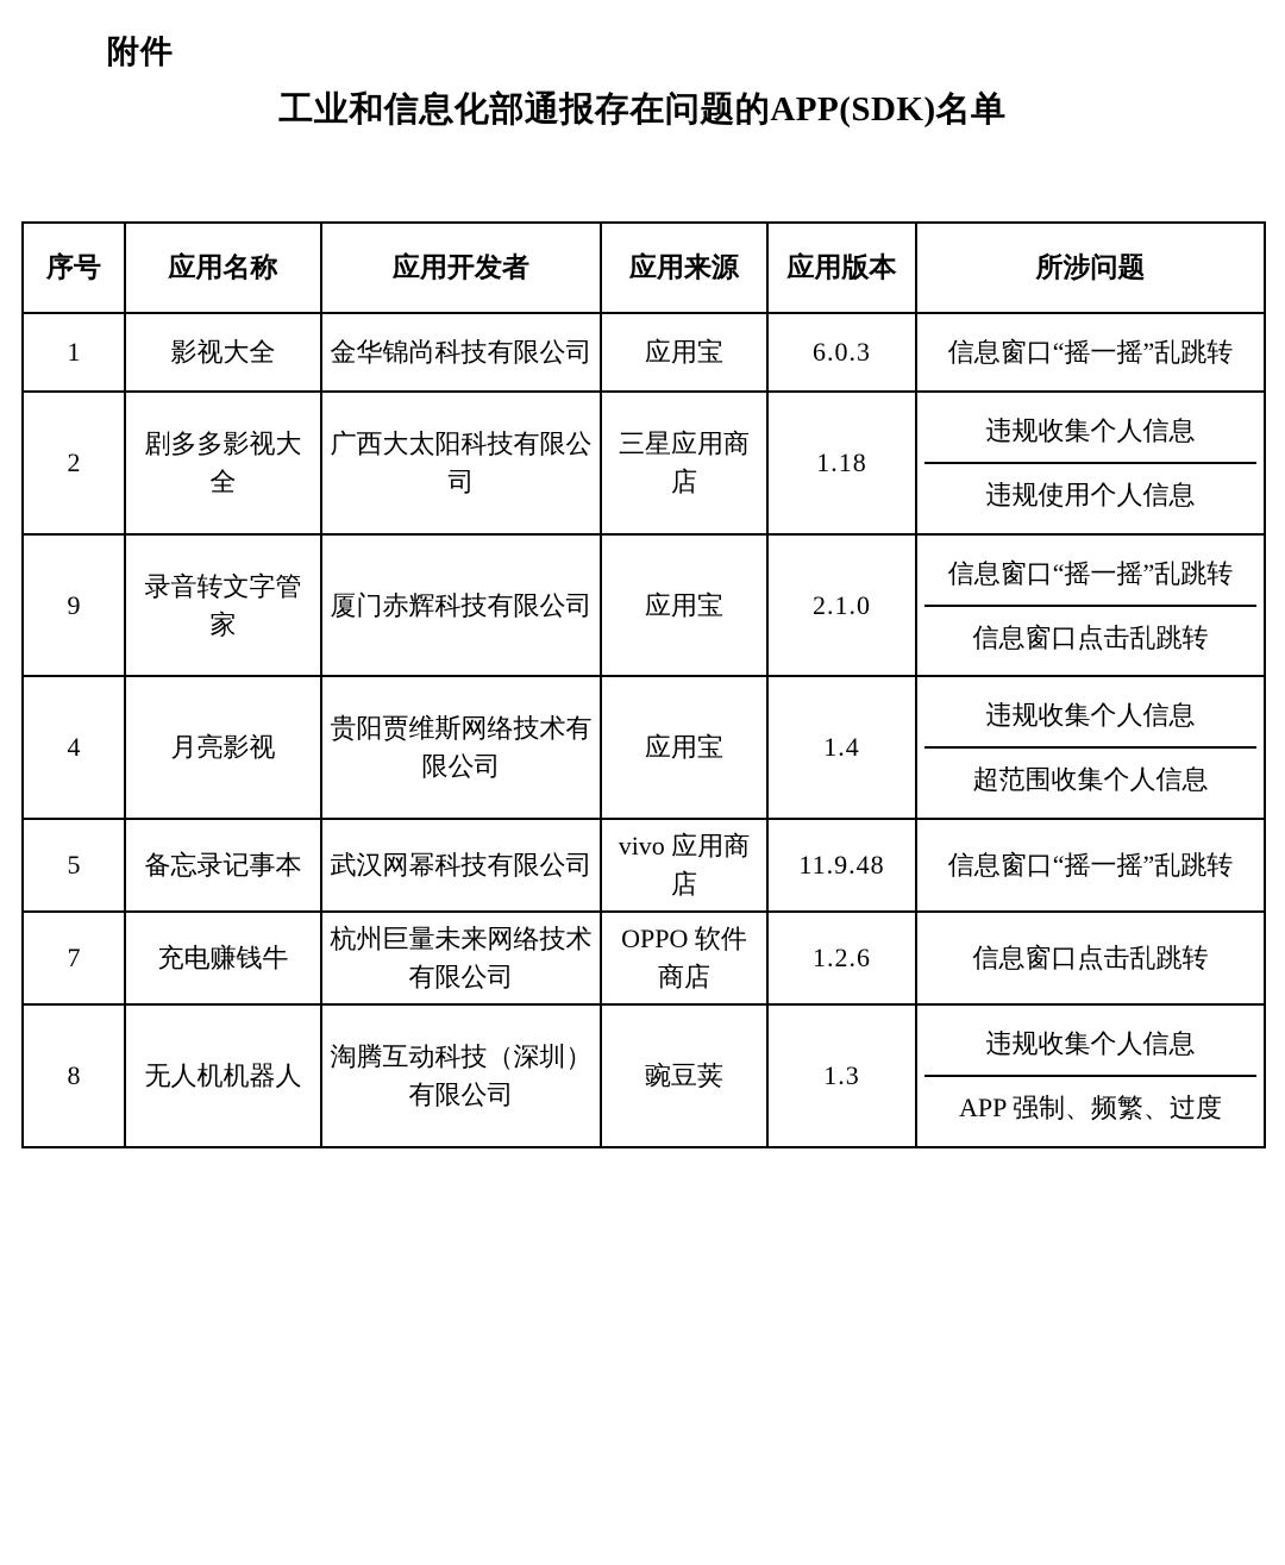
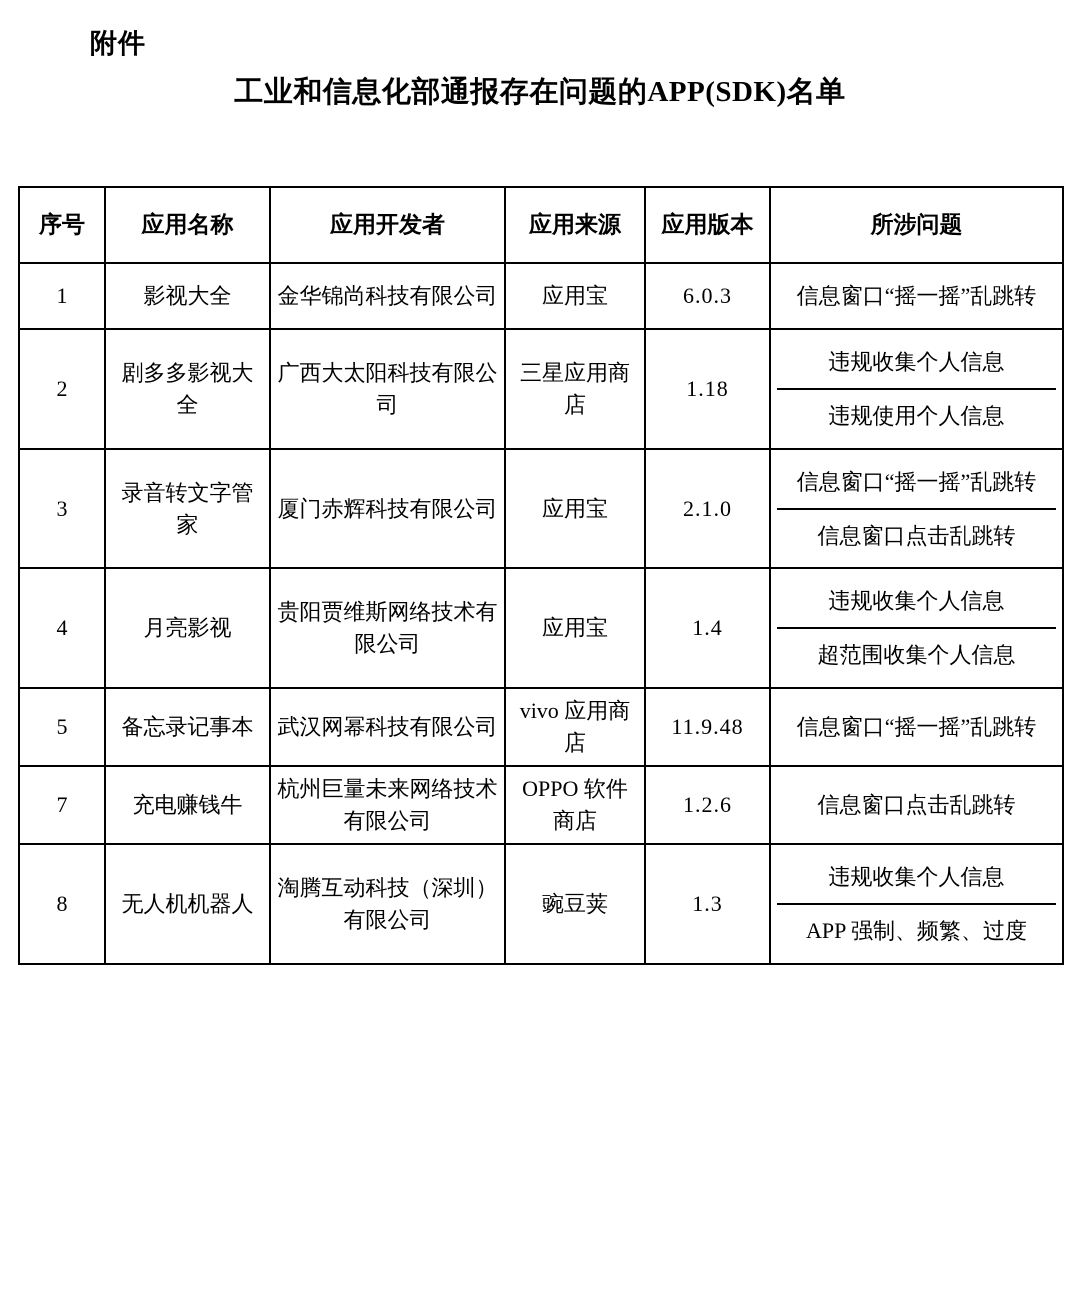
  附件
  工业和信息化部通报存在问题的APP(SDK)名单
  序号	应用名称	应用开发者	应用来源	应用版本	所涉问题
  1	影视大全	金华锦尚科技有限公司	应用宝	6.0.3
  信息窗口“摇一摇”乱跳转
  2	剧多多影视大全	广西大太阳科技有限公司	三星应用商店	1.18
  违规收集个人信息
  违规使用个人信息
- 9	录音转文字管家	厦门赤辉科技有限公司	应用宝	2.1.0
+ 3	录音转文字管家	厦门赤辉科技有限公司	应用宝	2.1.0
  信息窗口“摇一摇”乱跳转
  信息窗口点击乱跳转
  4	月亮影视	贵阳贾维斯网络技术有限公司	应用宝	1.4
  违规收集个人信息
  超范围收集个人信息
  5	备忘录记事本	武汉网幂科技有限公司	vivo 应用商店	11.9.48
  信息窗口“摇一摇”乱跳转
  7	充电赚钱牛	杭州巨量未来网络技术有限公司	OPPO 软件商店	1.2.6
  信息窗口点击乱跳转
  8	无人机机器人	淘腾互动科技（深圳）有限公司	豌豆荚	1.3
  违规收集个人信息
  APP 强制、频繁、过度
